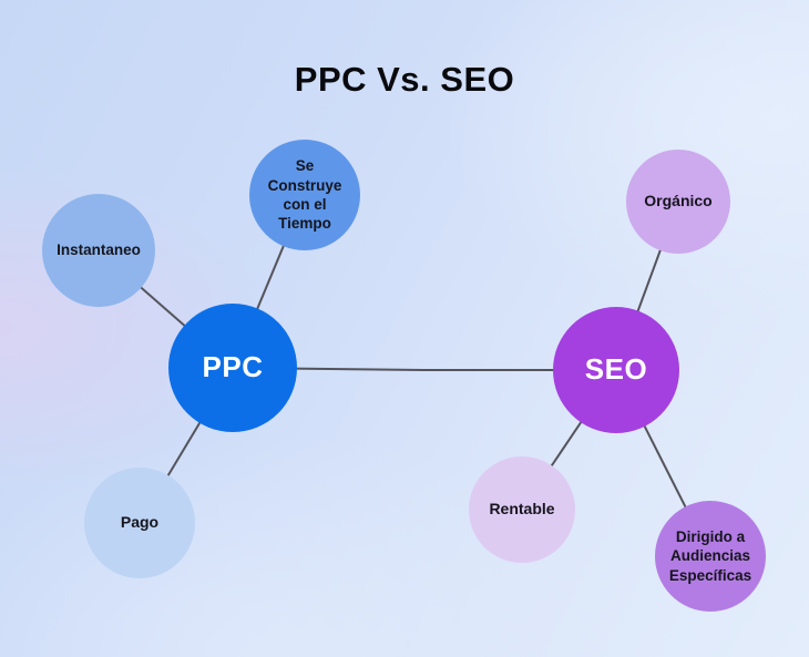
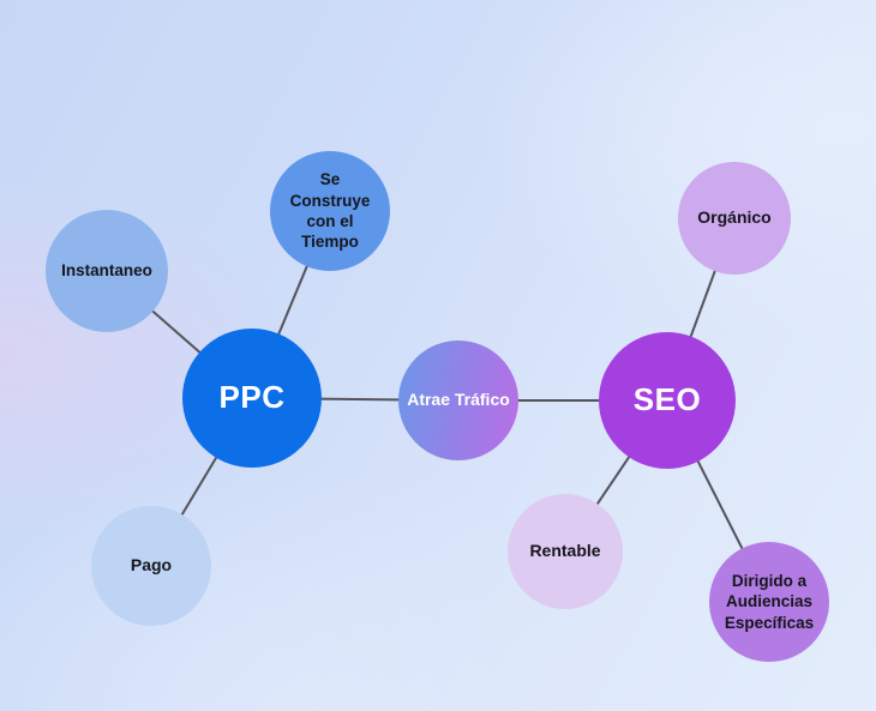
- PPC Vs. SEO
  PPC
  Instantaneo
  Se Construye con el Tiempo
  Pago
+ Atrae Tráfico
  SEO
  Orgánico
  Rentable
  Dirigido a Audiencias Específicas
